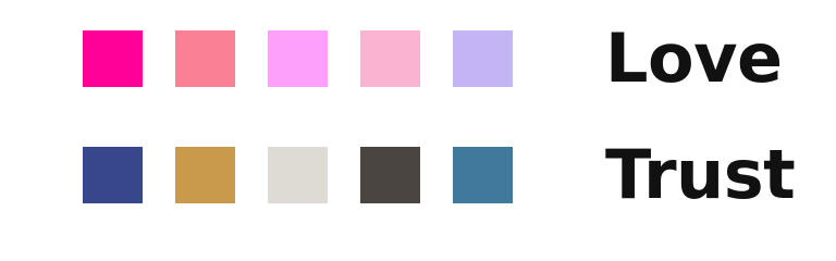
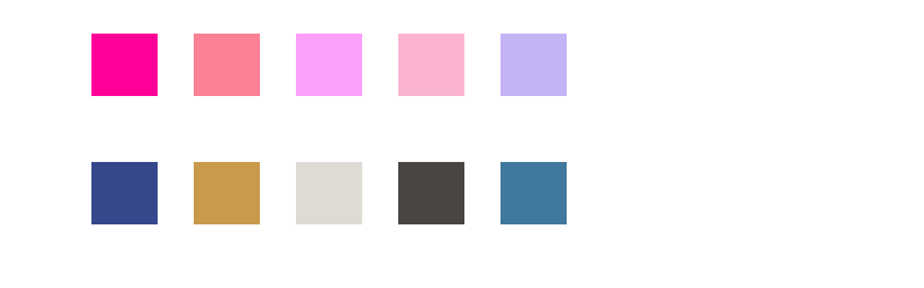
- Love
- Trust
